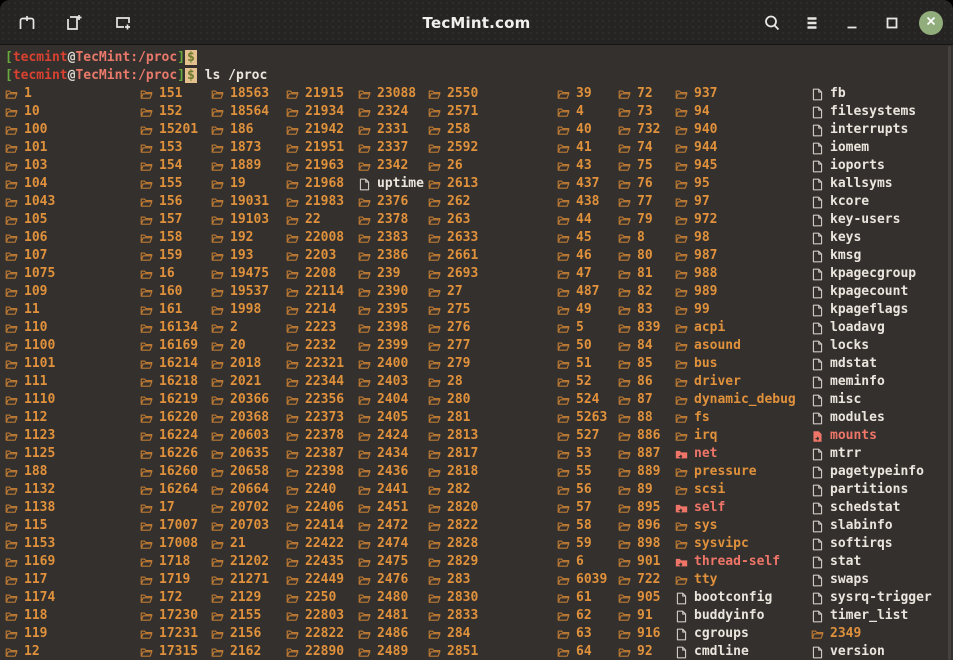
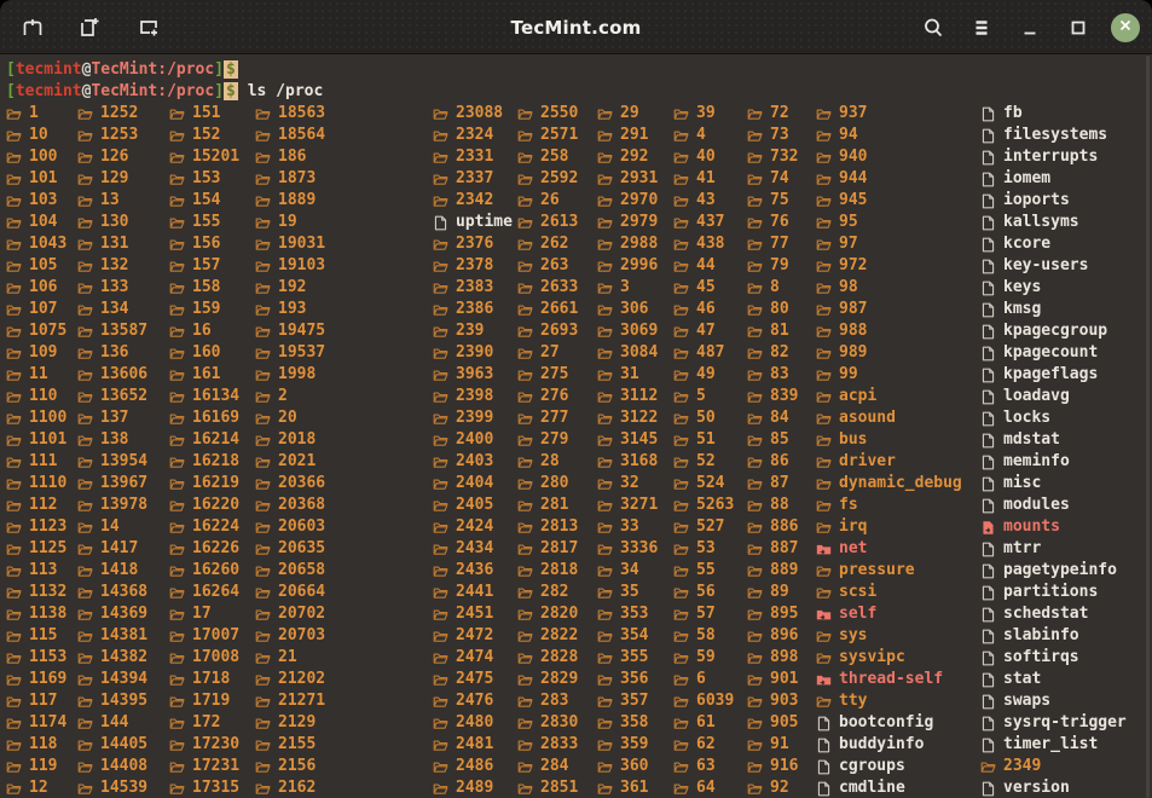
  TecMint.com
  [tecmint@TecMint:/proc] $
  [tecmint@TecMint:/proc] $ ls /proc
  1
  10
  100
  101
  103
  104
  1043
  105
  106
  107
  1075
  109
  11
  110
  1100
  1101
  111
  1110
  112
  1123
  1125
- 188
+ 113
  1132
  1138
  115
  1153
  1169
  117
  1174
  118
  119
  12
+ 1252
+ 1253
+ 126
+ 129
+ 13
+ 130
+ 131
+ 132
+ 133
+ 134
+ 13587
+ 136
+ 13606
+ 13652
+ 137
+ 138
+ 13954
+ 13967
+ 13978
+ 14
+ 1417
+ 1418
+ 14368
+ 14369
+ 14381
+ 14382
+ 14394
+ 14395
+ 144
+ 14405
+ 14408
+ 14539
  151
  152
  15201
  153
  154
  155
  156
  157
  158
  159
  16
  160
  161
  16134
  16169
  16214
  16218
  16219
  16220
  16224
  16226
  16260
  16264
  17
  17007
  17008
  1718
  1719
  172
  17230
  17231
  17315
  18563
  18564
  186
  1873
  1889
  19
  19031
  19103
  192
  193
  19475
  19537
  1998
  2
  20
  2018
  2021
  20366
  20368
  20603
  20635
  20658
  20664
  20702
  20703
  21
  21202
  21271
  2129
  2155
  2156
  2162
- 21915
- 21934
- 21942
- 21951
- 21963
- 21968
- 21983
- 22
- 22008
- 2203
- 2208
- 22114
- 2214
- 2223
- 2232
- 22321
- 22344
- 22356
- 22373
- 22378
- 22387
- 22398
- 2240
- 22406
- 22414
- 22422
- 22435
- 22449
- 2250
- 22803
- 22822
- 22890
  23088
  2324
  2331
  2337
  2342
  uptime
  2376
  2378
  2383
  2386
  239
  2390
- 2395
+ 3963
  2398
  2399
  2400
  2403
  2404
  2405
  2424
  2434
  2436
  2441
  2451
  2472
  2474
  2475
  2476
  2480
  2481
  2486
  2489
  2550
  2571
  258
  2592
  26
  2613
  262
  263
  2633
  2661
  2693
  27
  275
  276
  277
  279
  28
  280
  281
  2813
  2817
  2818
  282
  2820
  2822
  2828
  2829
  283
  2830
  2833
  284
  2851
+ 29
+ 291
+ 292
+ 2931
+ 2970
+ 2979
+ 2988
+ 2996
+ 3
+ 306
+ 3069
+ 3084
+ 31
+ 3112
+ 3122
+ 3145
+ 3168
+ 32
+ 3271
+ 33
+ 3336
+ 34
+ 35
+ 353
+ 354
+ 355
+ 356
+ 357
+ 358
+ 359
+ 360
+ 361
  39
  4
  40
  41
  43
  437
  438
  44
  45
  46
  47
  487
  49
  5
  50
  51
  52
  524
  5263
  527
  53
  55
  56
  57
  58
  59
  6
  6039
  61
  62
  63
  64
  72
  73
  732
  74
  75
  76
  77
  79
  8
  80
  81
  82
  83
  839
  84
  85
  86
  87
  88
  886
  887
  889
  89
  895
  896
  898
  901
- 722
+ 903
  905
  91
  916
  92
  937
  94
  940
  944
  945
  95
  97
  972
  98
  987
  988
  989
  99
  acpi
  asound
  bus
  driver
  dynamic_debug
  fs
  irq
  net
  pressure
  scsi
  self
  sys
  sysvipc
  thread-self
  tty
  bootconfig
  buddyinfo
  cgroups
  cmdline
  fb
  filesystems
  interrupts
  iomem
  ioports
  kallsyms
  kcore
  key-users
  keys
  kmsg
  kpagecgroup
  kpagecount
  kpageflags
  loadavg
  locks
  mdstat
  meminfo
  misc
  modules
  mounts
  mtrr
  pagetypeinfo
  partitions
  schedstat
  slabinfo
  softirqs
  stat
  swaps
  sysrq-trigger
  timer_list
  2349
  version
